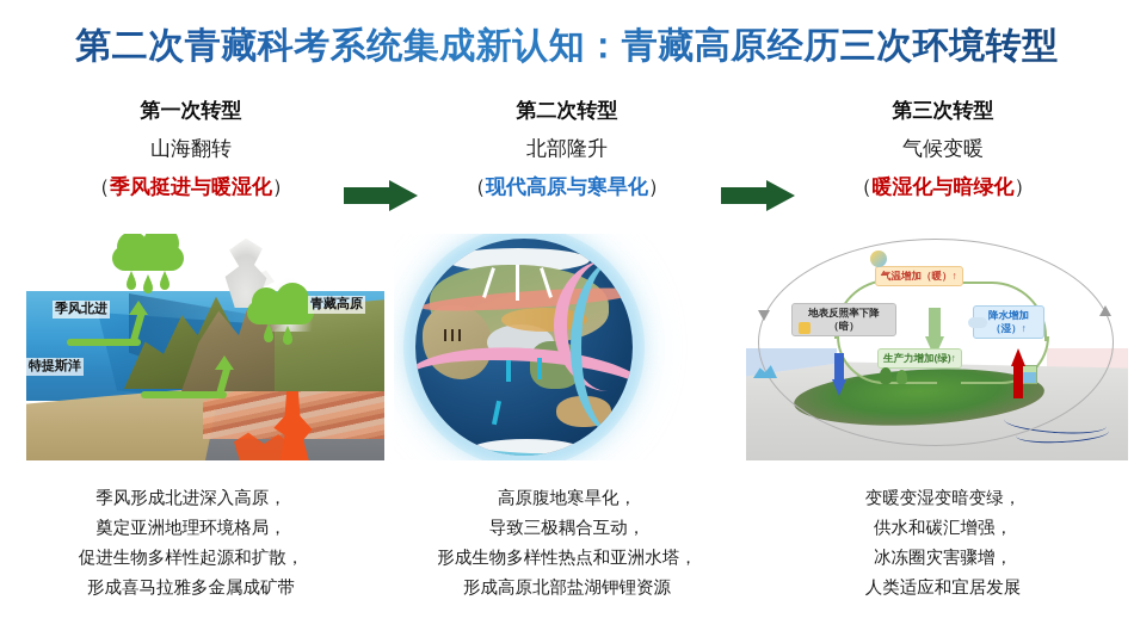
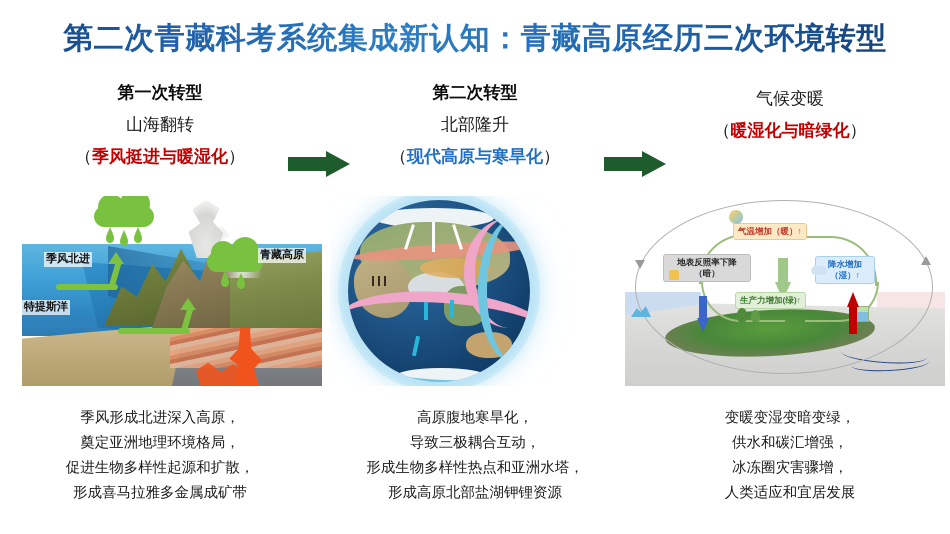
  第二次青藏科考系统集成新认知：青藏高原经历三次环境转型
  第一次转型
  山海翻转
  （季风挺进与暖湿化）
  第二次转型
  北部隆升
  （现代高原与寒旱化）
- 第三次转型
  气候变暖
  （暖湿化与暗绿化）
  季风北进
  特提斯洋
  青藏高原
  气温增加（暖）↑
  地表反照率下降（暗）
  降水增加（湿）↑
  生产力增加(绿)↑
  季风形成北进深入高原，
  奠定亚洲地理环境格局，
  促进生物多样性起源和扩散，
  形成喜马拉雅多金属成矿带
  高原腹地寒旱化，
  导致三极耦合互动，
  形成生物多样性热点和亚洲水塔，
  形成高原北部盐湖钾锂资源
  变暖变湿变暗变绿，
  供水和碳汇增强，
  冰冻圈灾害骤增，
  人类适应和宜居发展
